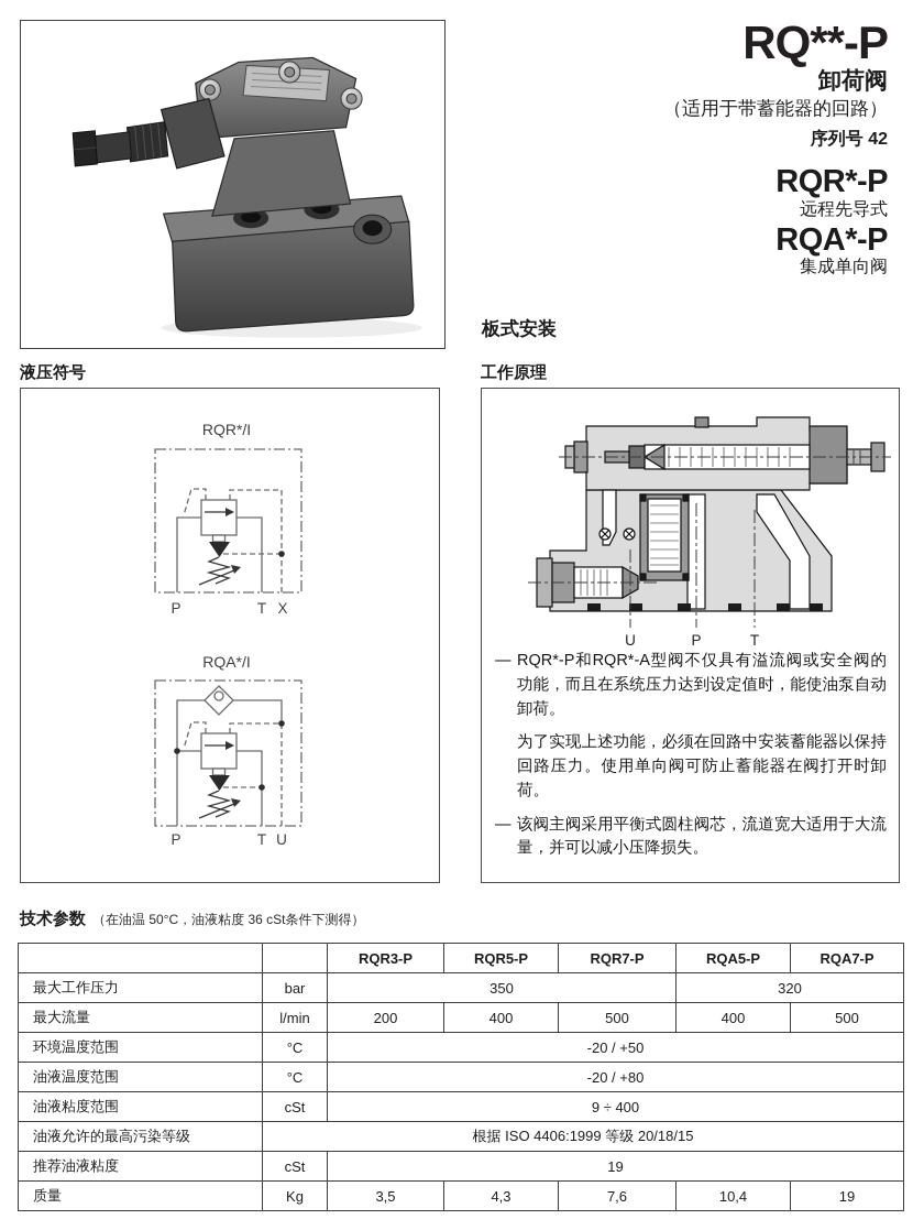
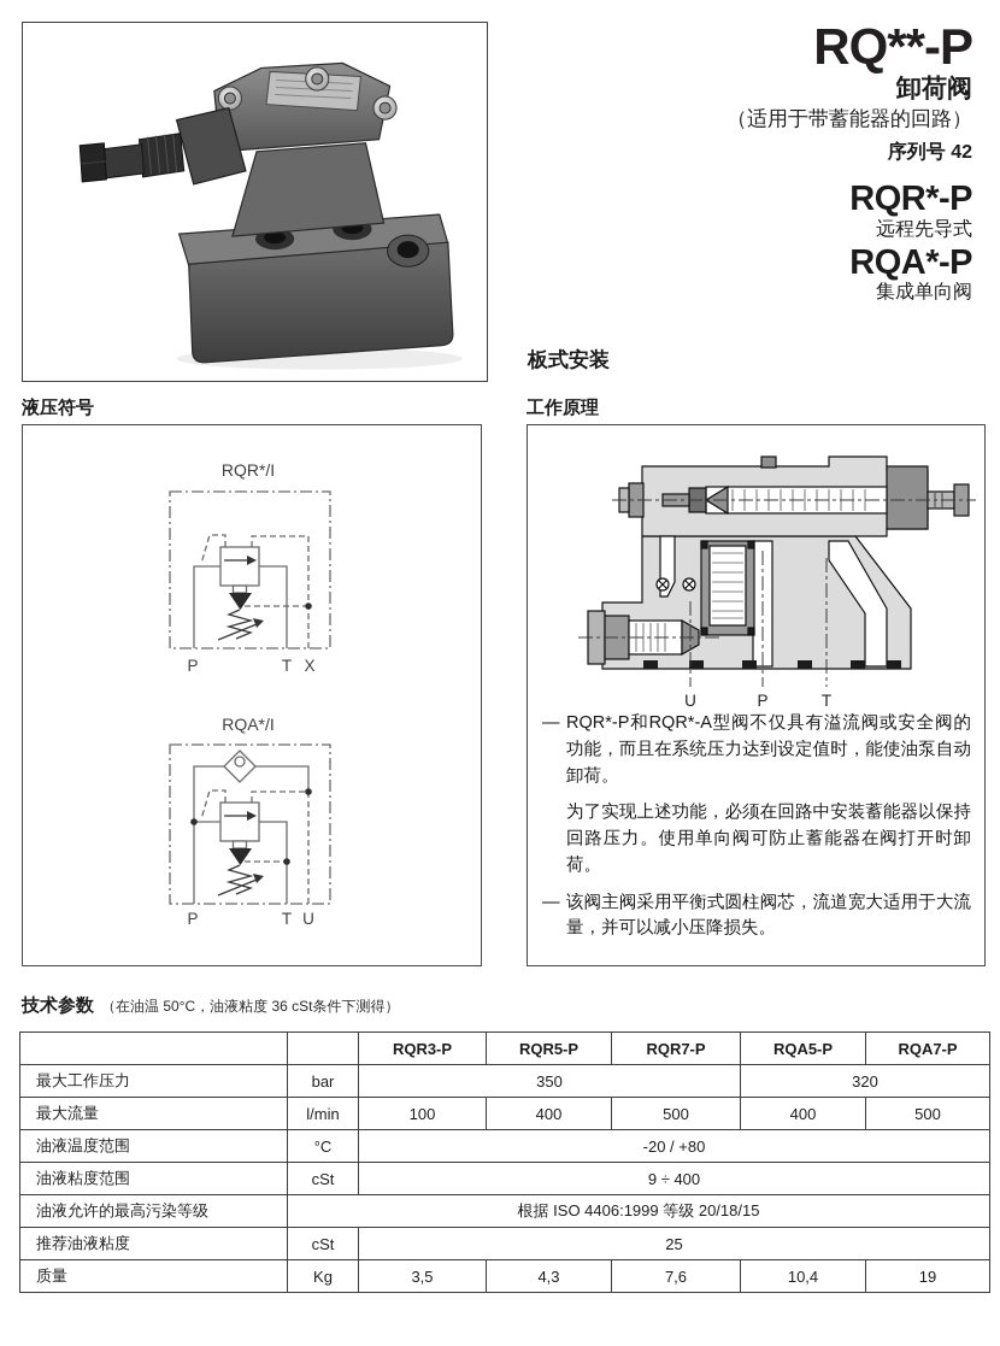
  RQ**-P
  卸荷阀
  （适用于带蓄能器的回路）
  序列号 42
  RQR*-P
  远程先导式
  RQA*-P
  集成单向阀
  板式安装
  液压符号
  RQR*/I
  P
  T
  X
  RQA*/I
  P
  T
  U
  工作原理
  U
  P
  T
  —
  RQR*-P和RQR*-A型阀不仅具有溢流阀或安全阀的功能，而且在系统压力达到设定值时，能使油泵自动卸荷。
  为了实现上述功能，必须在回路中安装蓄能器以保持回路压力。使用单向阀可防止蓄能器在阀打开时卸荷。
  —
  该阀主阀采用平衡式圆柱阀芯，流道宽大适用于大流量，并可以减小压降损失。
  技术参数 （在油温 50°C，油液粘度 36 cSt条件下测得）
  		RQR3-P	RQR5-P	RQR7-P	RQA5-P	RQA7-P
  最大工作压力	bar	350	320
- 最大流量	l/min	200	400	500	400	500
+ 最大流量	l/min	100	400	500	400	500
- 环境温度范围	°C	-20 / +50
  油液温度范围	°C	-20 / +80
  油液粘度范围	cSt	9 ÷ 400
  油液允许的最高污染等级	根据 ISO 4406:1999 等级 20/18/15
- 推荐油液粘度	cSt	19
+ 推荐油液粘度	cSt	25
  质量	Kg	3,5	4,3	7,6	10,4	19
